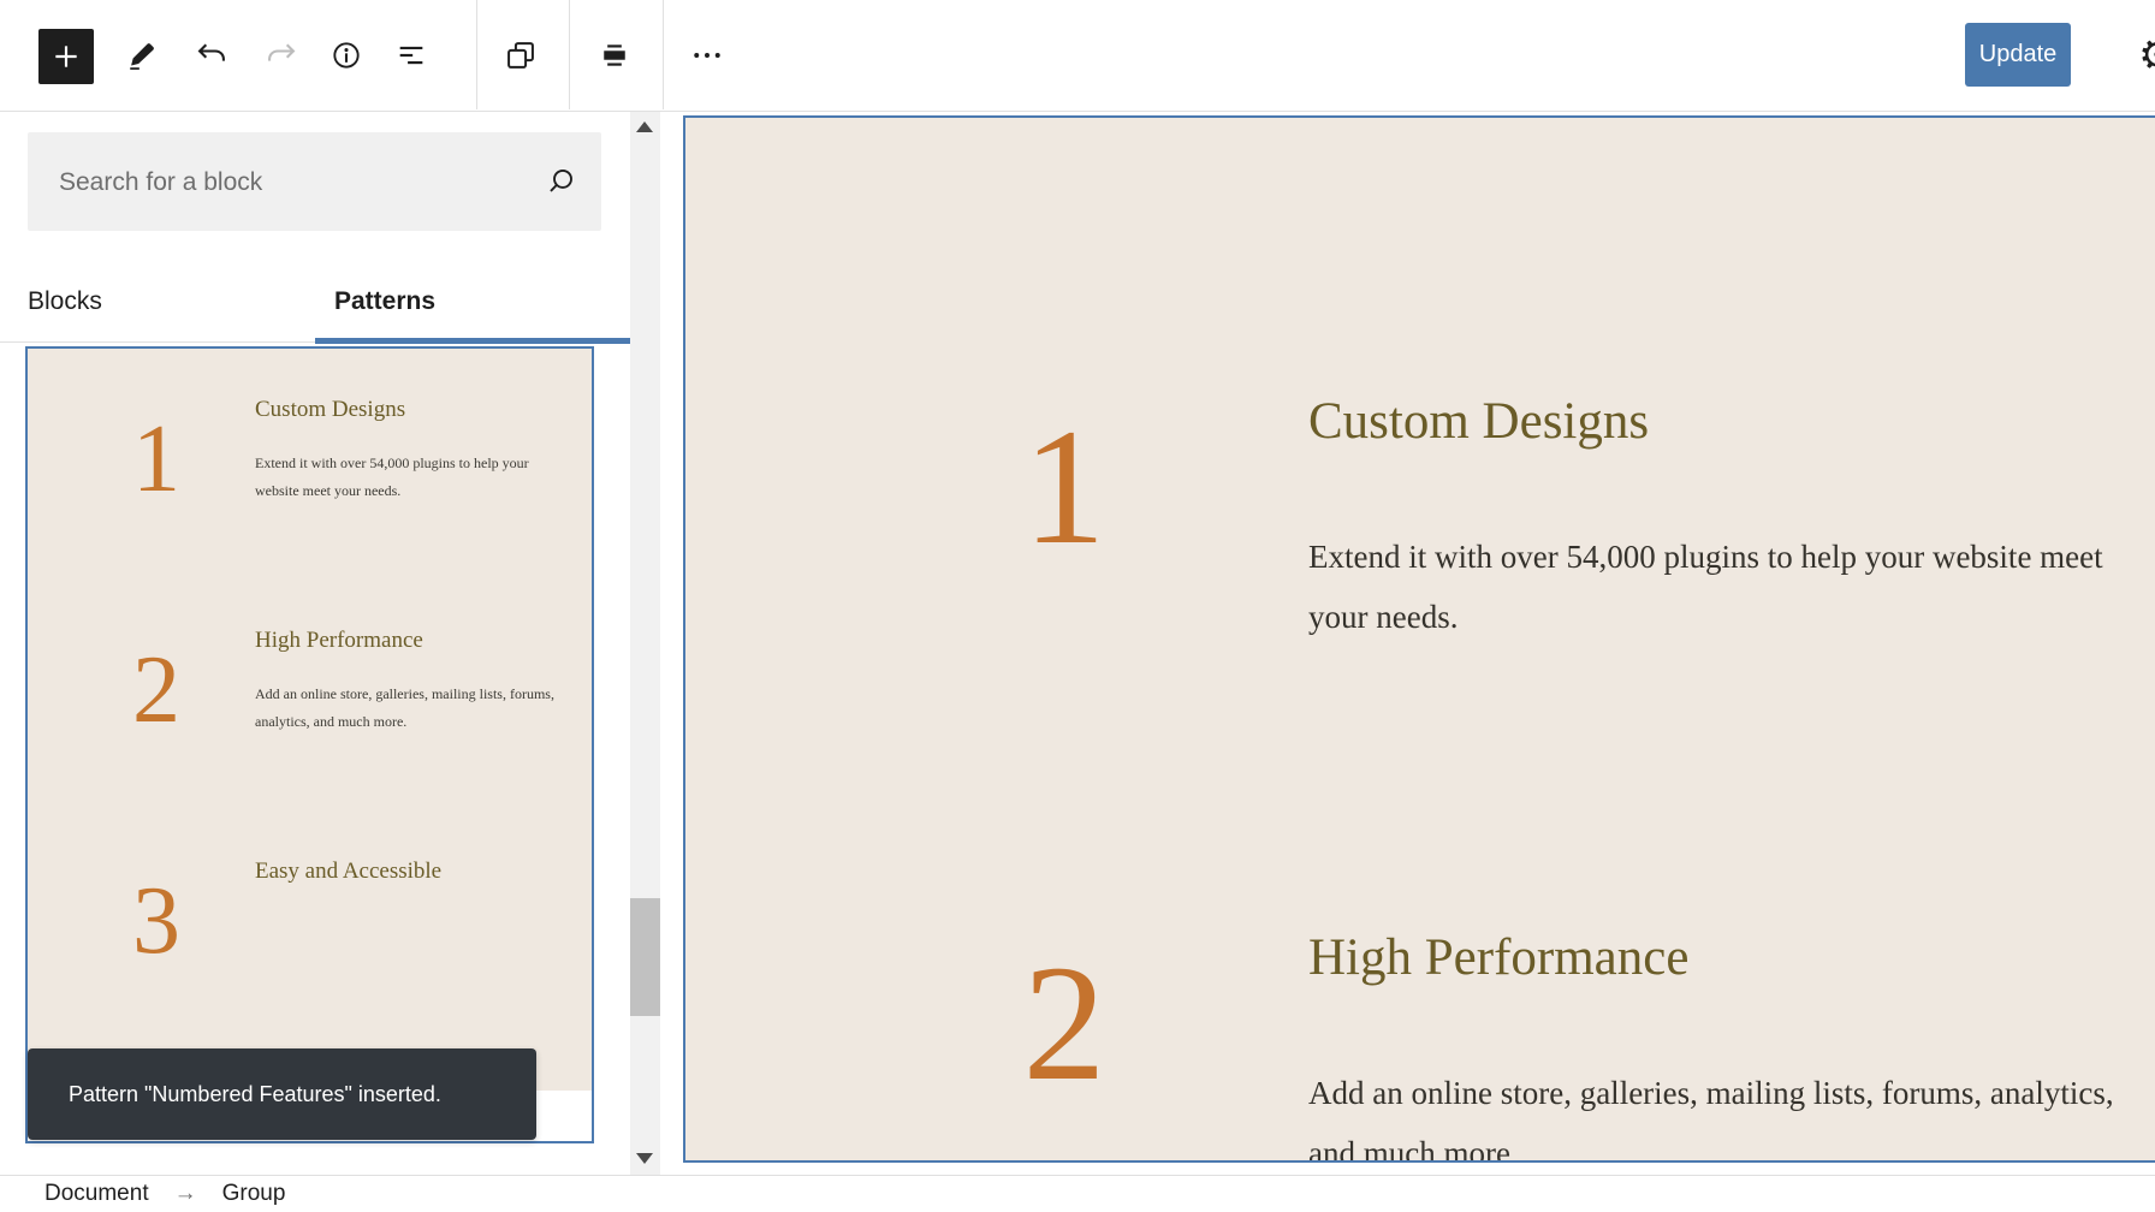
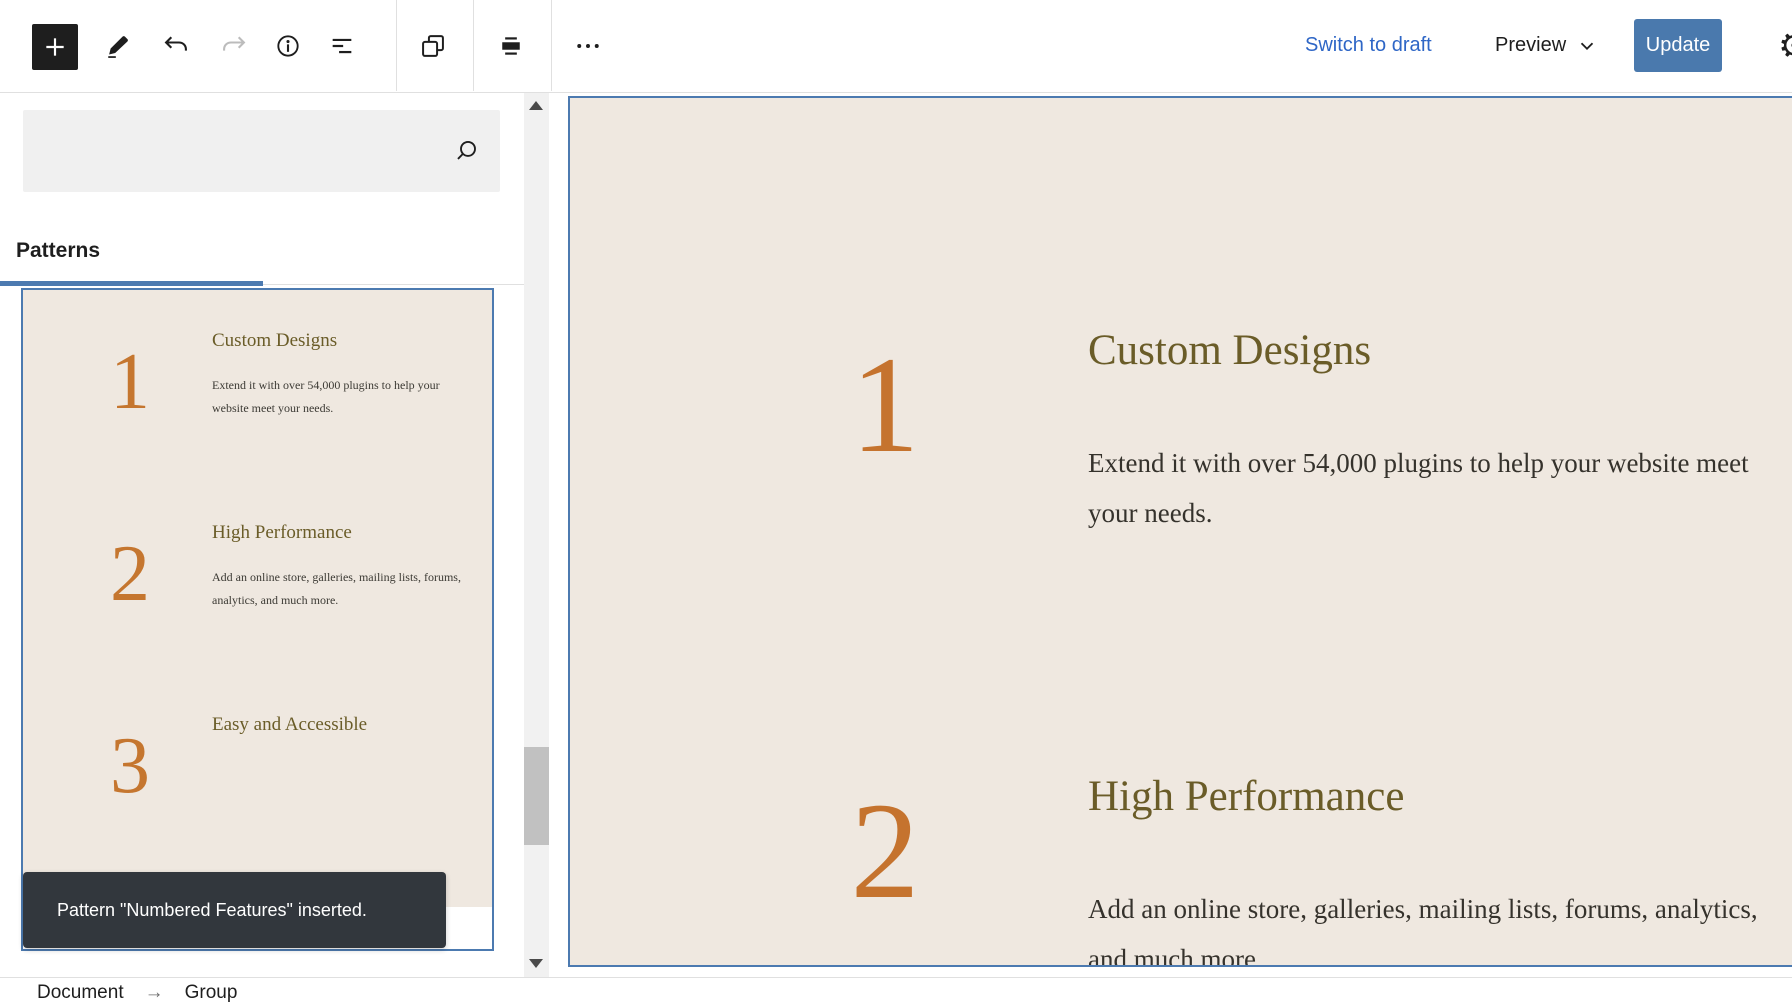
+ Switch to draft
+ Preview
  Update
- Search for a block
- Blocks
  Patterns
  1
  Custom Designs
  Extend it with over 54,000 plugins to help your website meet your needs.
  2
  High Performance
  Add an online store, galleries, mailing lists, forums, analytics, and much more.
  3
  Easy and Accessible
  1
  Custom Designs
  Extend it with over 54,000 plugins to help your website meet your needs.
  2
  High Performance
  Add an online store, galleries, mailing lists, forums, analytics, and much more.
  Pattern "Numbered Features" inserted.
  Document
  →
  Group
